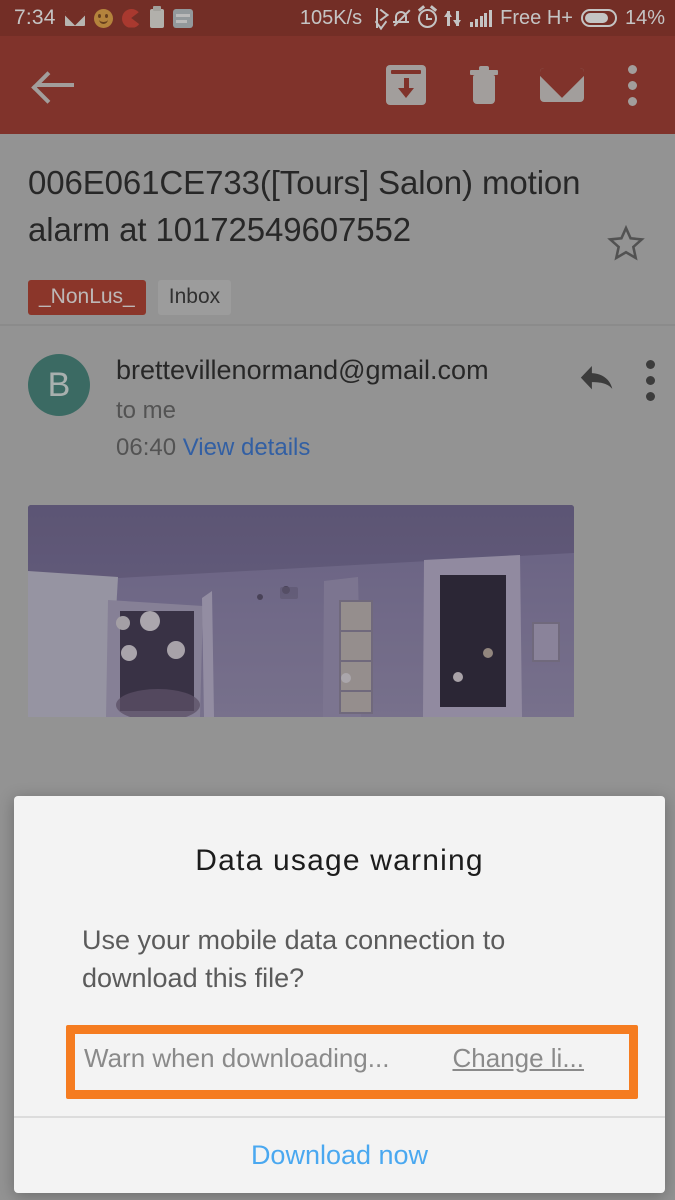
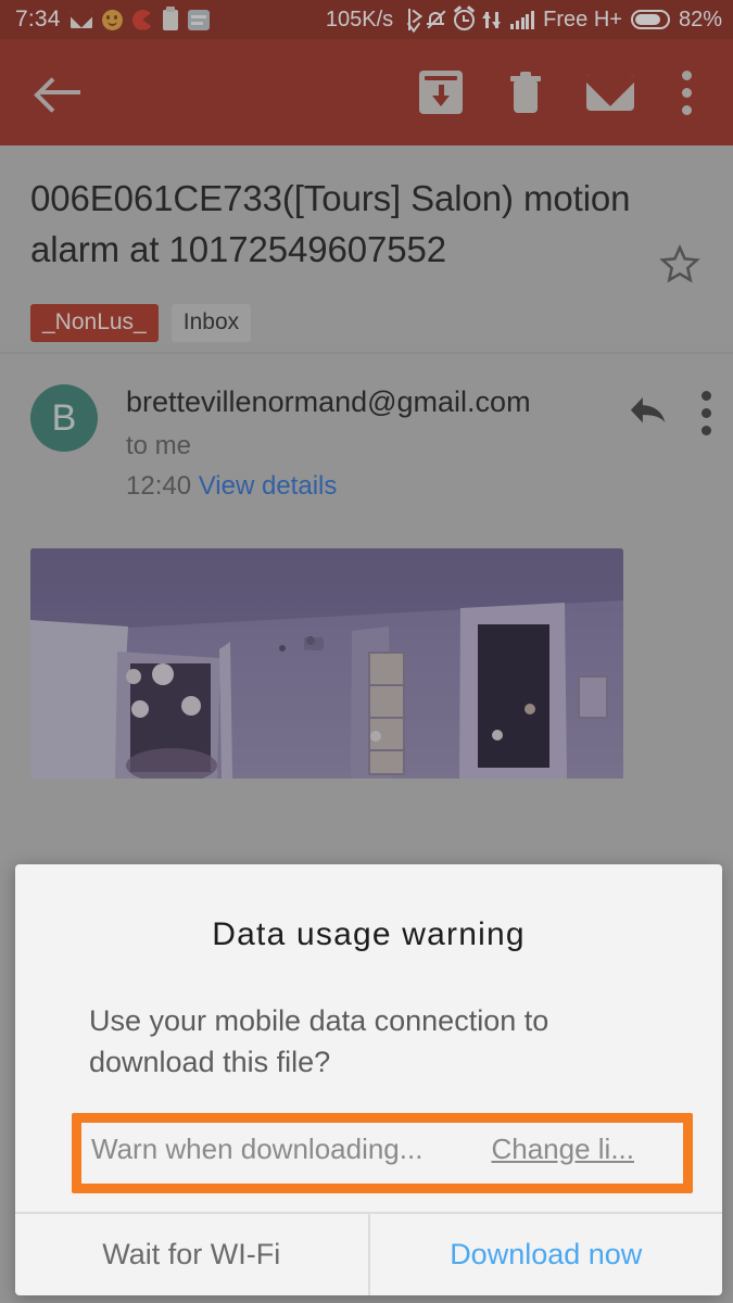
  7:34
  105K/s
  Free H+
- 14%
+ 82%
  006E061CE733([Tours] Salon) motion alarm at 10172549607552
  _NonLus_
  Inbox
  B
  brettevillenormand@gmail.com
  to me
- 06:40 View details
+ 12:40 View details
  Data usage warning
  Use your mobile data connection to download this file?
  Warn when downloading...
  Change li...
+ Wait for WI-Fi
  Download now
